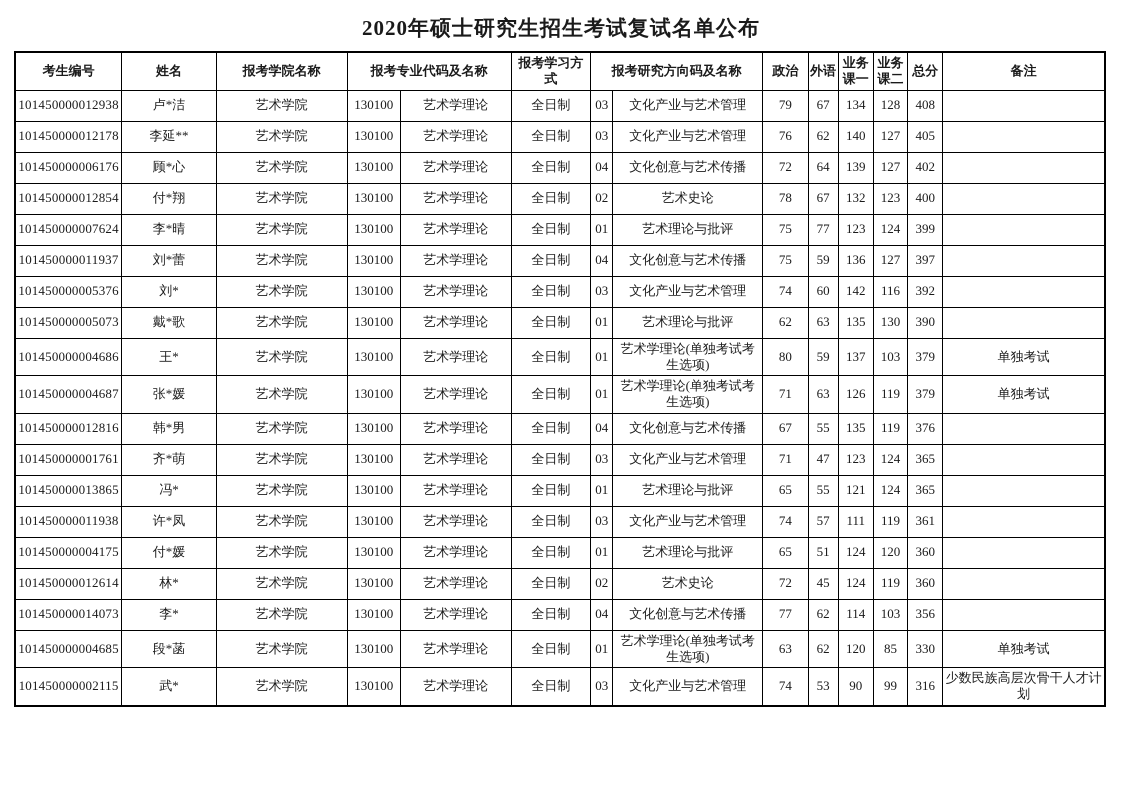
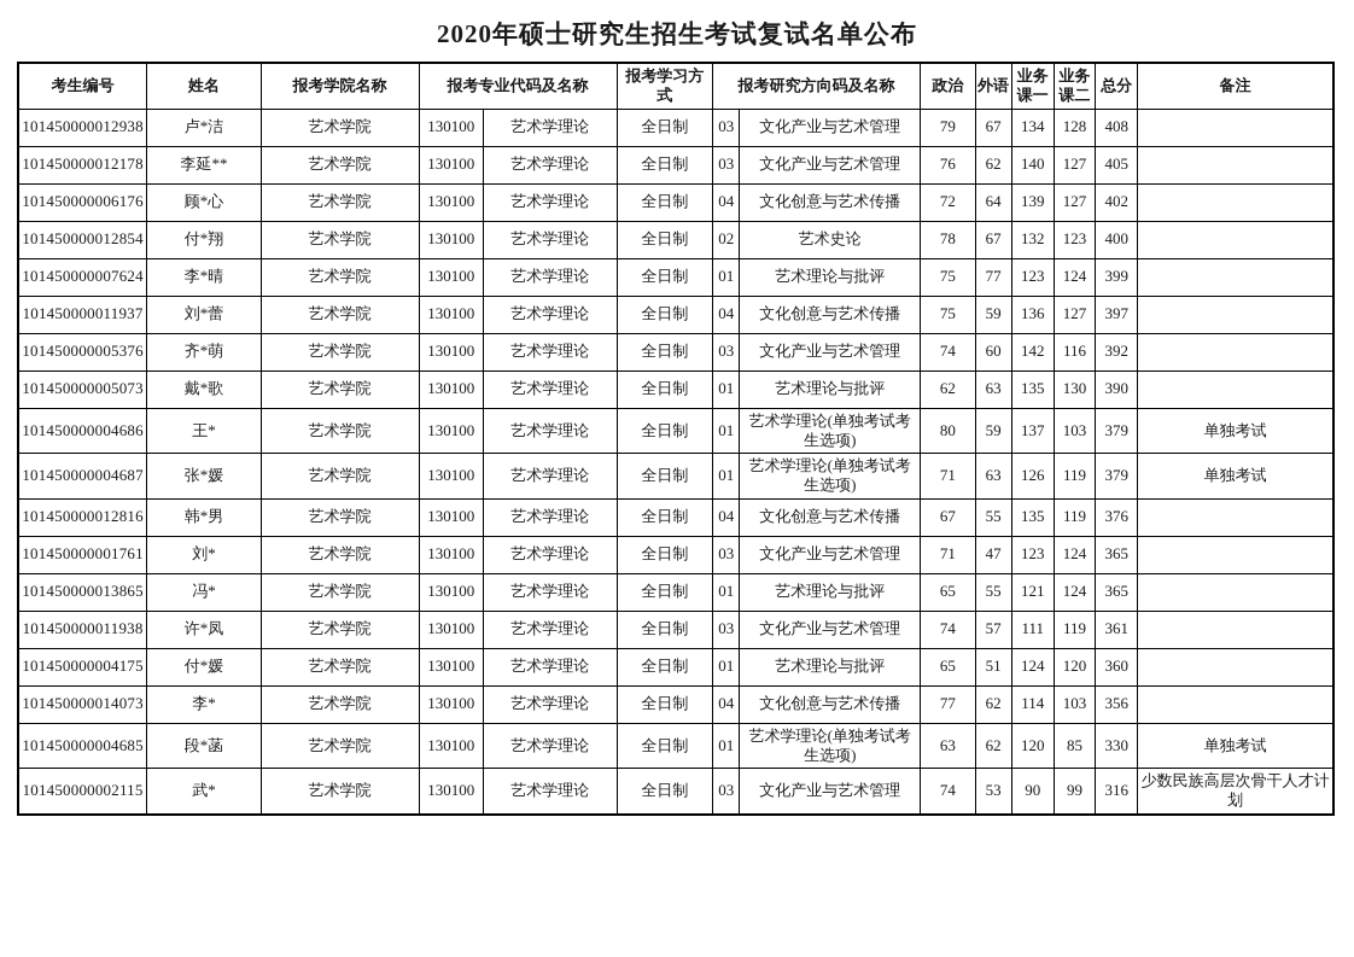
  2020年硕士研究生招生考试复试名单公布
  考生编号	姓名	报考学院名称	报考专业代码及名称	报考学习方式	报考研究方向码及名称	政治	外语	业务课一	业务课二	总分	备注
  101450000012938	卢*洁	艺术学院	130100	艺术学理论	全日制	03	文化产业与艺术管理	79	67	134	128	408
  101450000012178	李延**	艺术学院	130100	艺术学理论	全日制	03	文化产业与艺术管理	76	62	140	127	405
  101450000006176	顾*心	艺术学院	130100	艺术学理论	全日制	04	文化创意与艺术传播	72	64	139	127	402
  101450000012854	付*翔	艺术学院	130100	艺术学理论	全日制	02	艺术史论	78	67	132	123	400
  101450000007624	李*晴	艺术学院	130100	艺术学理论	全日制	01	艺术理论与批评	75	77	123	124	399
  101450000011937	刘*蕾	艺术学院	130100	艺术学理论	全日制	04	文化创意与艺术传播	75	59	136	127	397
- 101450000005376	刘*	艺术学院	130100	艺术学理论	全日制	03	文化产业与艺术管理	74	60	142	116	392
+ 101450000005376	齐*萌	艺术学院	130100	艺术学理论	全日制	03	文化产业与艺术管理	74	60	142	116	392
  101450000005073	戴*歌	艺术学院	130100	艺术学理论	全日制	01	艺术理论与批评	62	63	135	130	390
  101450000004686	王*	艺术学院	130100	艺术学理论	全日制	01	艺术学理论(单独考试考生选项)	80	59	137	103	379	单独考试
  101450000004687	张*媛	艺术学院	130100	艺术学理论	全日制	01	艺术学理论(单独考试考生选项)	71	63	126	119	379	单独考试
  101450000012816	韩*男	艺术学院	130100	艺术学理论	全日制	04	文化创意与艺术传播	67	55	135	119	376
- 101450000001761	齐*萌	艺术学院	130100	艺术学理论	全日制	03	文化产业与艺术管理	71	47	123	124	365
+ 101450000001761	刘*	艺术学院	130100	艺术学理论	全日制	03	文化产业与艺术管理	71	47	123	124	365
  101450000013865	冯*	艺术学院	130100	艺术学理论	全日制	01	艺术理论与批评	65	55	121	124	365
  101450000011938	许*凤	艺术学院	130100	艺术学理论	全日制	03	文化产业与艺术管理	74	57	111	119	361
  101450000004175	付*媛	艺术学院	130100	艺术学理论	全日制	01	艺术理论与批评	65	51	124	120	360
- 101450000012614	林*	艺术学院	130100	艺术学理论	全日制	02	艺术史论	72	45	124	119	360
  101450000014073	李*	艺术学院	130100	艺术学理论	全日制	04	文化创意与艺术传播	77	62	114	103	356
  101450000004685	段*菡	艺术学院	130100	艺术学理论	全日制	01	艺术学理论(单独考试考生选项)	63	62	120	85	330	单独考试
  101450000002115	武*	艺术学院	130100	艺术学理论	全日制	03	文化产业与艺术管理	74	53	90	99	316	少数民族高层次骨干人才计划
